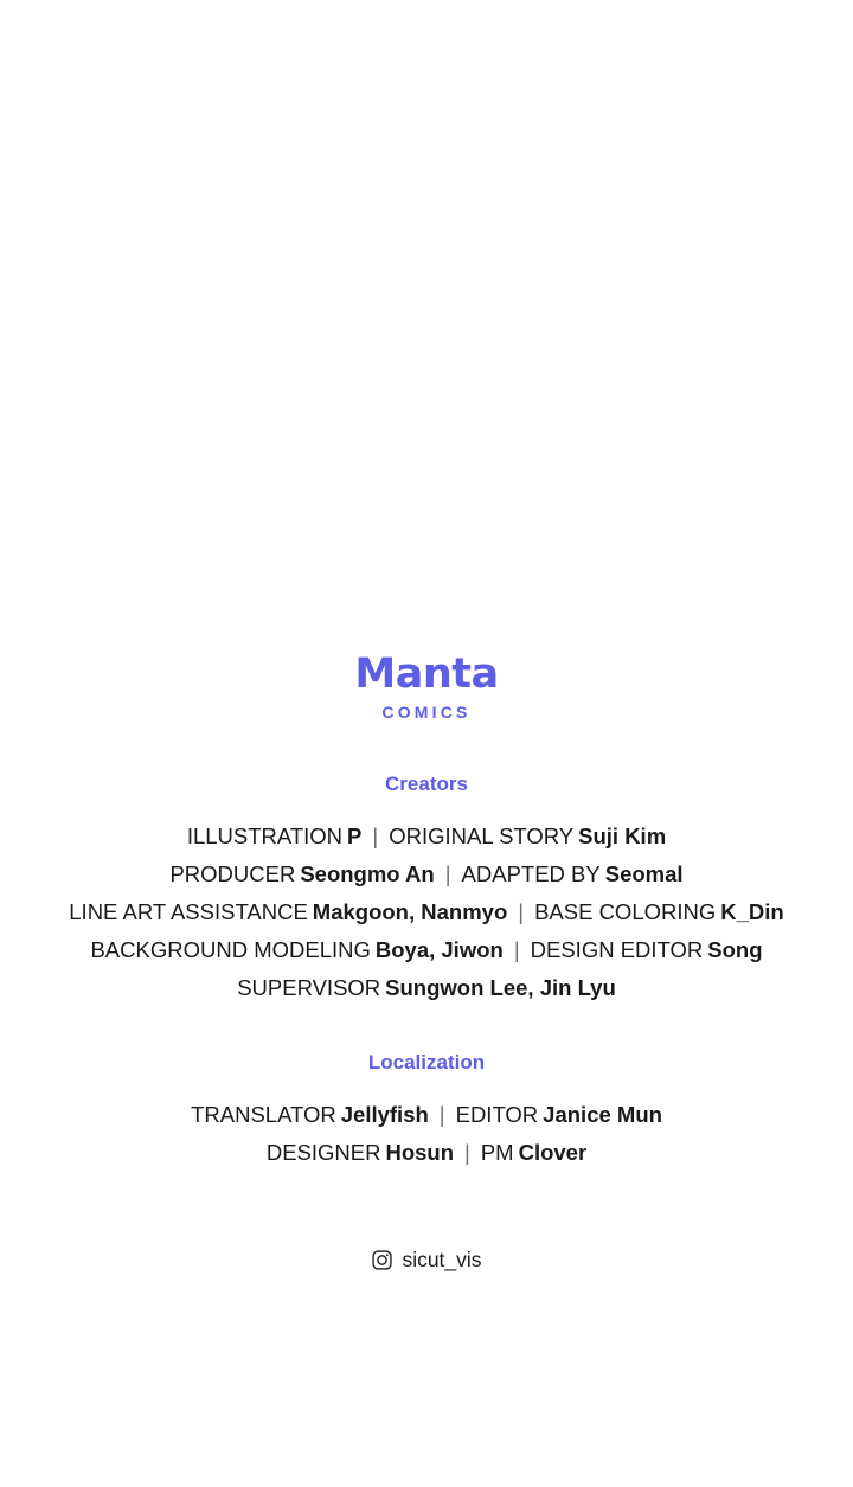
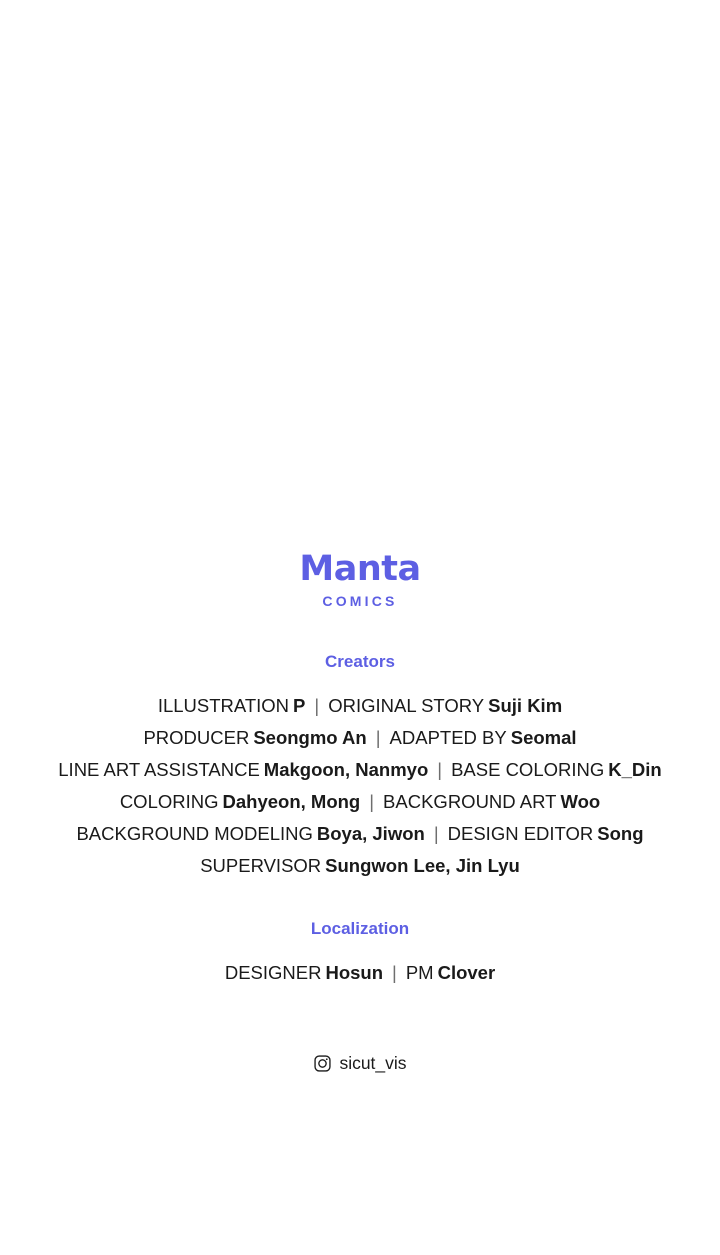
  Manta
  COMICS
  Creators
  ILLUSTRATION P | ORIGINAL STORY Suji Kim
  PRODUCER Seongmo An | ADAPTED BY Seomal
  LINE ART ASSISTANCE Makgoon, Nanmyo | BASE COLORING K_Din
+ COLORING Dahyeon, Mong | BACKGROUND ART Woo
  BACKGROUND MODELING Boya, Jiwon | DESIGN EDITOR Song
  SUPERVISOR Sungwon Lee, Jin Lyu
  Localization
- TRANSLATOR Jellyfish | EDITOR Janice Mun
  DESIGNER Hosun | PM Clover
  sicut_vis
